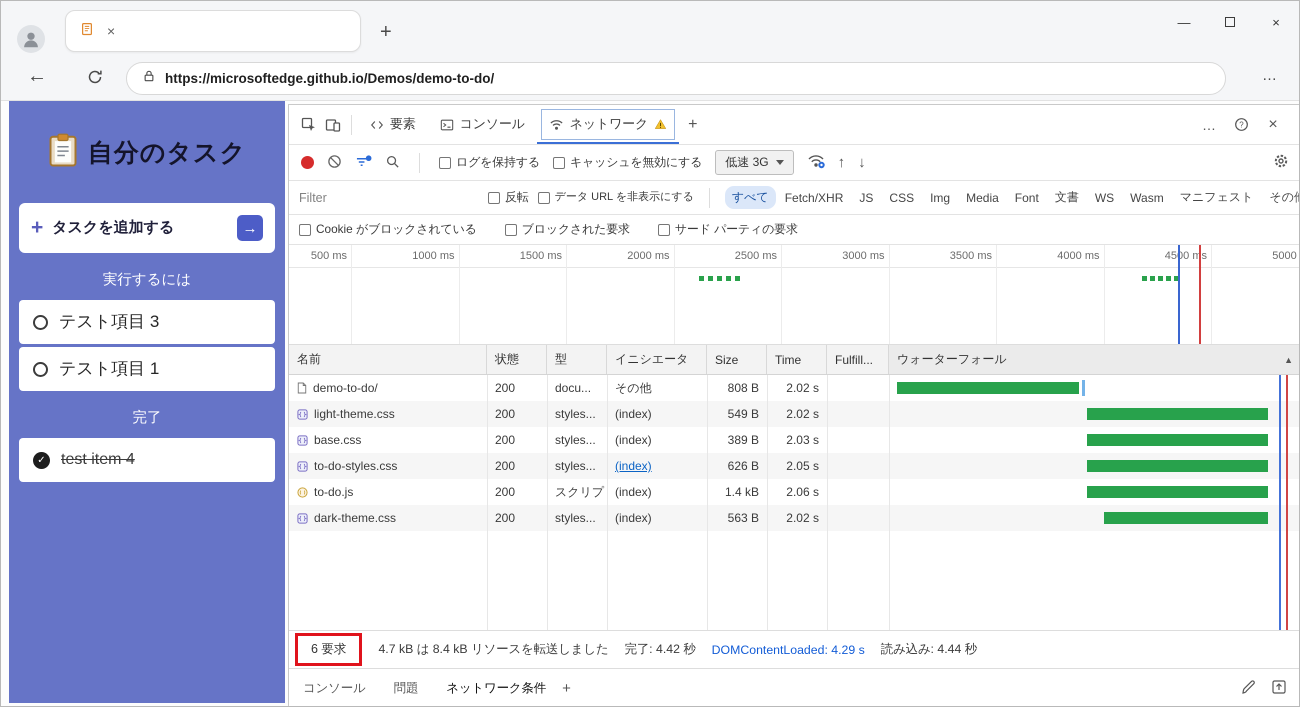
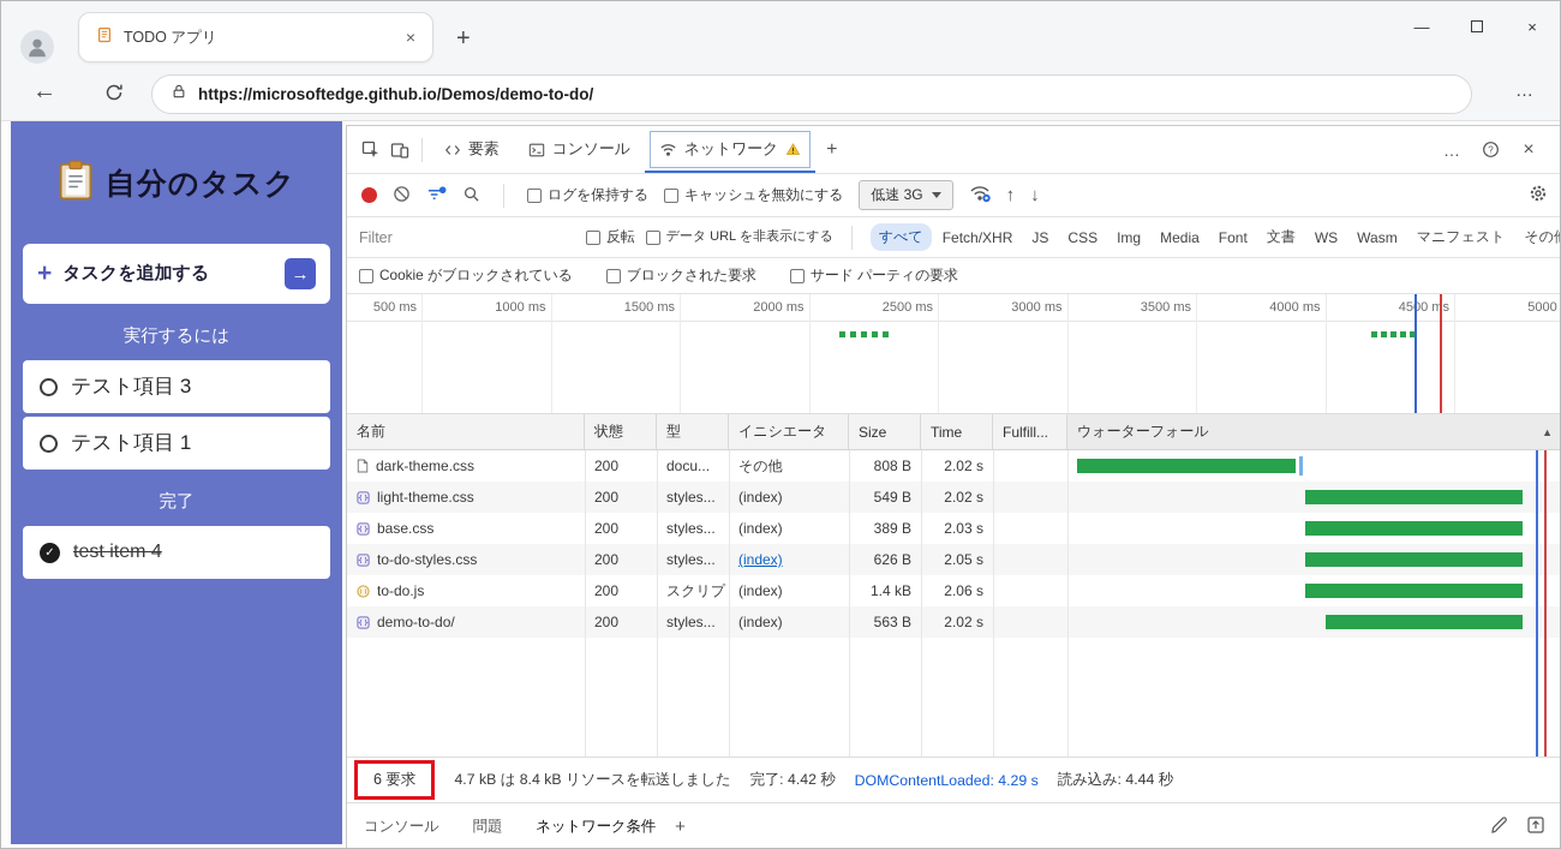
+ TODO アプリ
  ×
  +
  —
  ×
  ←
  https://microsoftedge.github.io/Demos/demo-to-do/
  …
  自分のタスク
  +
  タスクを追加する
  →
  実行するには
  テスト項目 3
  テスト項目 1
  完了
  ✓
  test item 4
  要素
  コンソール
  ネットワーク
  +
  …
  ?
  ×
  ログを保持する
  キャッシュを無効にする
  低速 3G
  ↑
  ↓
  Filter
  反転
  データ URL を非表示にする
  すべて
  Fetch/XHR
  JS
  CSS
  Img
  Media
  Font
  文書
  WS
  Wasm
  マニフェスト
  Cookie がブロックされている
  ブロックされた要求
  サード パーティの要求
  500 ms
  1000 ms
  1500 ms
  2000 ms
  2500 ms
  3000 ms
  3500 ms
  4000 ms
  4500 ms
  名前
  状態
  型
  イニシエータ
  Size
  Time
  Fulfill...
  ウォーターフォール
  ▲
- demo-to-do/
+ dark-theme.css
  200
  docu...
  その他
  808 B
  2.02 s
  light-theme.css
  200
  styles...
  (index)
  549 B
  2.02 s
  base.css
  200
  styles...
  (index)
  389 B
  2.03 s
  to-do-styles.css
  200
  styles...
  (index)
  626 B
  2.05 s
  to-do.js
  200
  スクリプ
  (index)
  1.4 kB
  2.06 s
- dark-theme.css
+ demo-to-do/
  200
  styles...
  (index)
  563 B
  2.02 s
  6 要求
  4.7 kB は 8.4 kB リソースを転送しました
  完了: 4.42 秒
  DOMContentLoaded: 4.29 s
  読み込み: 4.44 秒
  コンソール
  問題
  ネットワーク条件
  +
